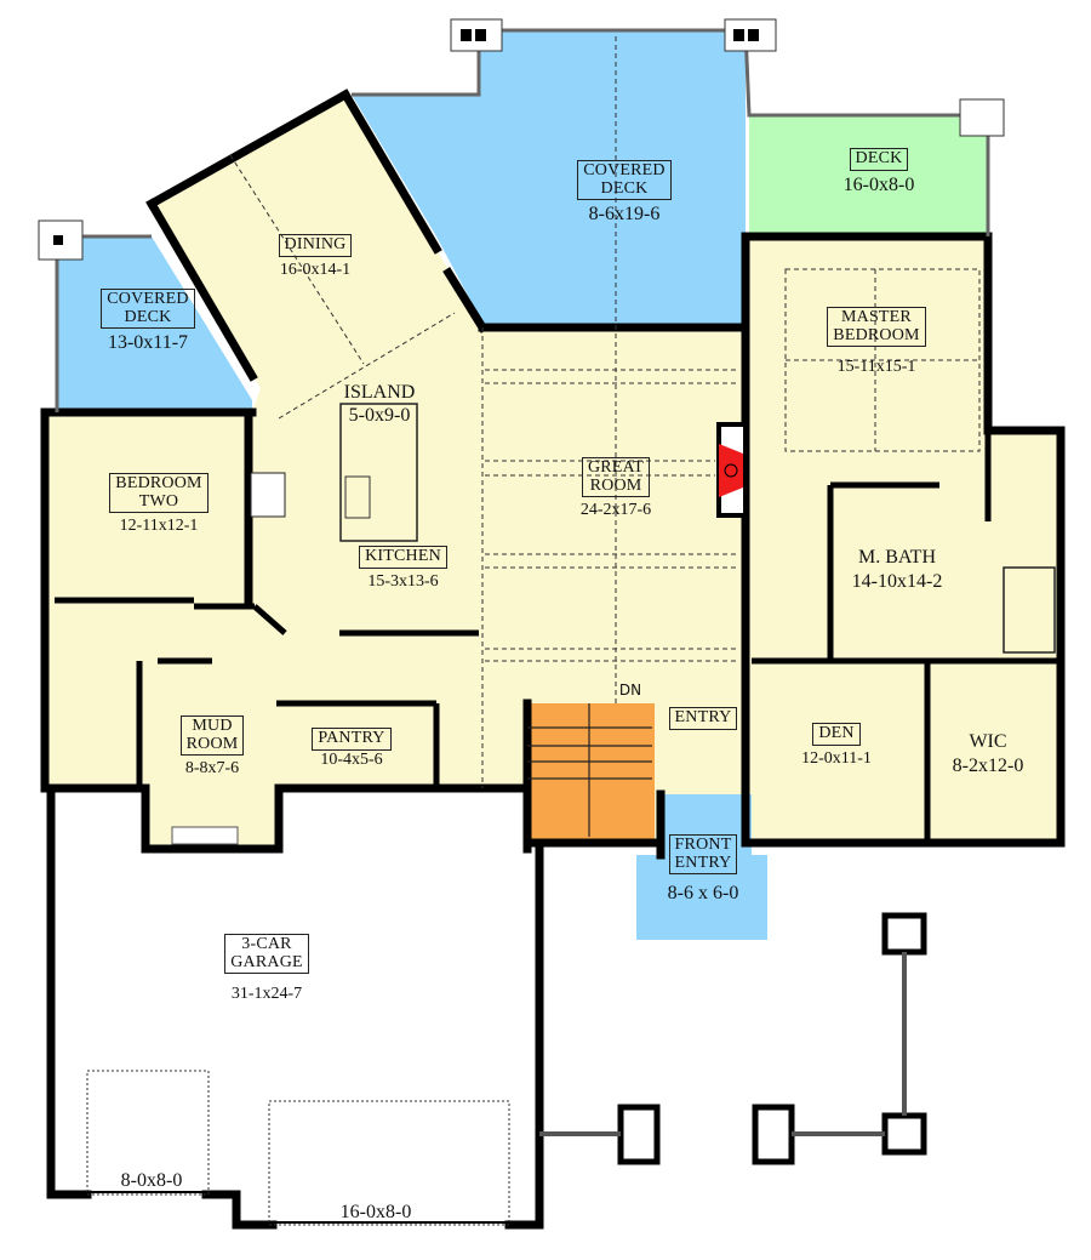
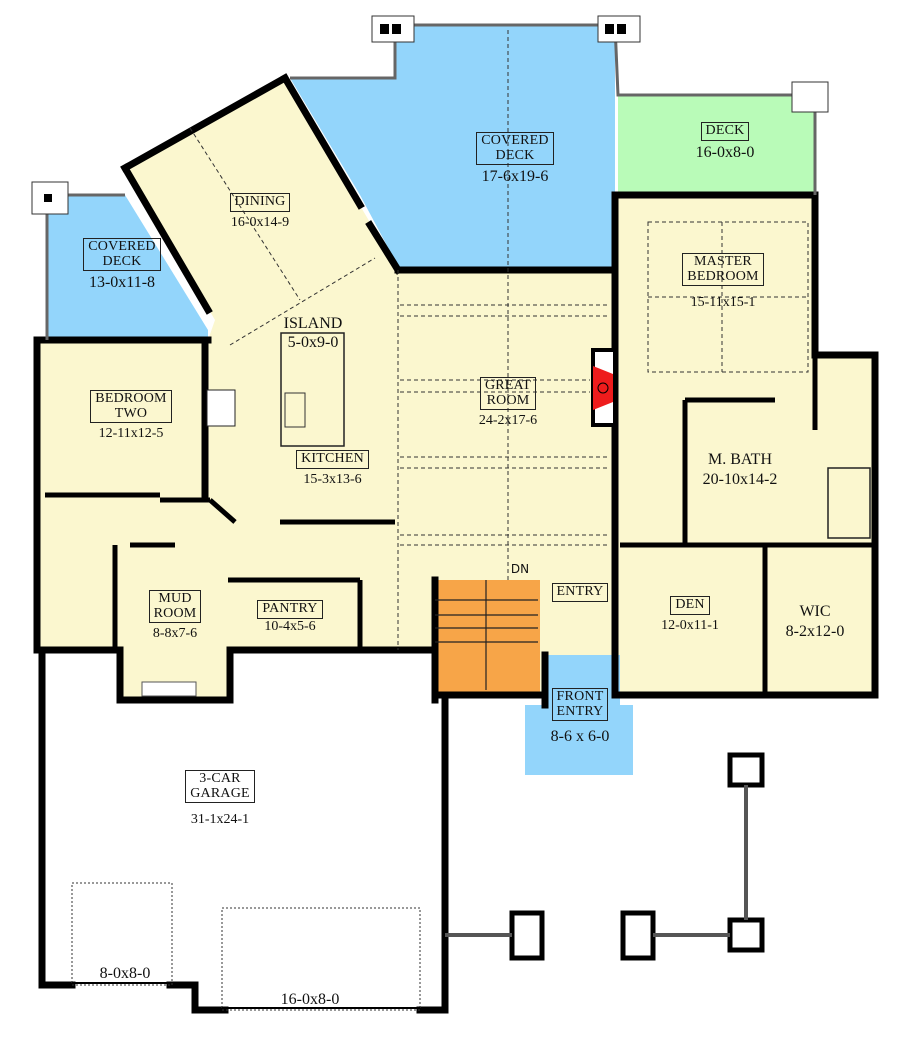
  COVERED
  DECK
- 13-0x11-7
+ 13-0x11-8
  DINING
- 16-0x14-1
+ 16-0x14-9
  COVERED
  DECK
- 8-6x19-6
+ 17-6x19-6
  DECK
  16-0x8-0
  MASTER
  BEDROOM
  15-11x15-1
  ISLAND
  5-0x9-0
  BEDROOM
  TWO
- 12-11x12-1
+ 12-11x12-5
  GREAT
  ROOM
  24-2x17-6
  KITCHEN
  15-3x13-6
  M. BATH
- 14-10x14-2
+ 20-10x14-2
  DN
  ENTRY
  MUD
  ROOM
  8-8x7-6
  PANTRY
  10-4x5-6
  DEN
  12-0x11-1
  WIC
  8-2x12-0
  FRONT
  ENTRY
  8-6 x 6-0
  3-CAR
  GARAGE
- 31-1x24-7
+ 31-1x24-1
  8-0x8-0
  16-0x8-0
